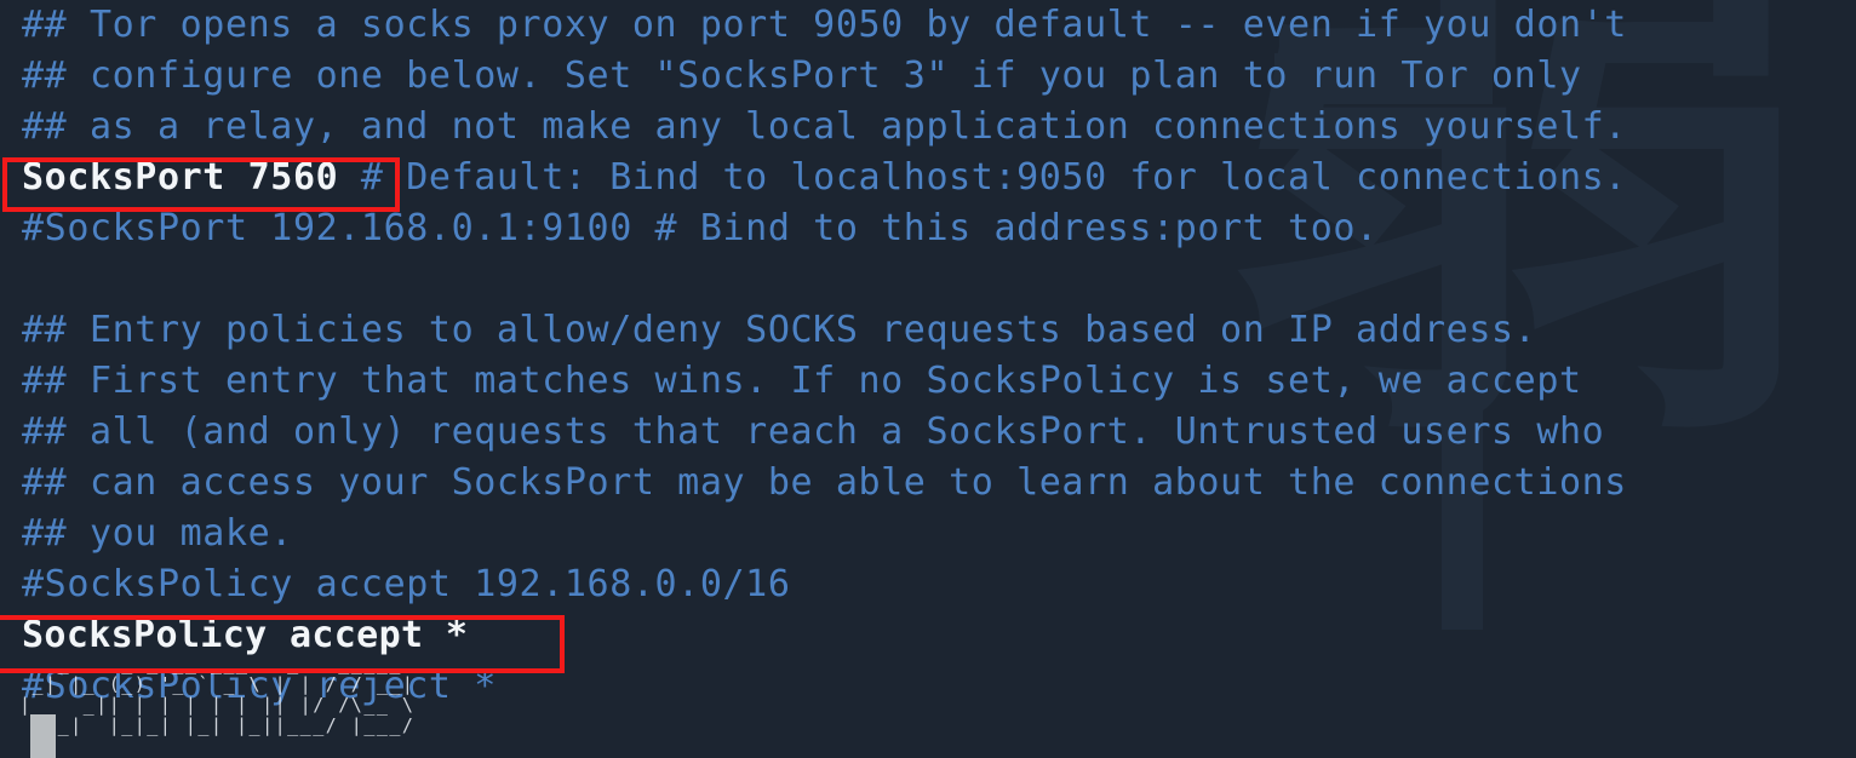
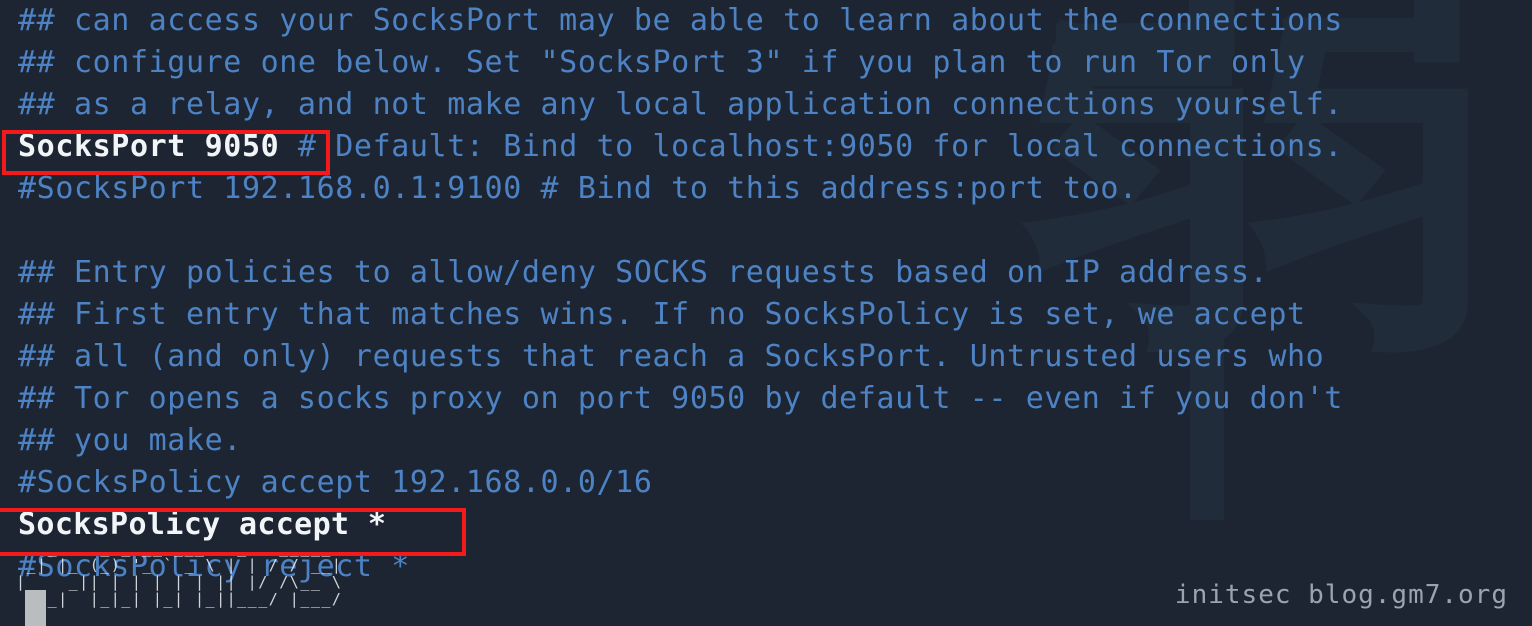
  弱
- ## Tor opens a socks proxy on port 9050 by default -- even if you don't
+ ## can access your SocksPort may be able to learn about the connections
  ## configure one below. Set "SocksPort 3" if you plan to run Tor only
  ## as a relay, and not make any local application connections yourself.
- SocksPort 7560 # Default: Bind to localhost:9050 for local connections.
+ SocksPort 9050 # Default: Bind to localhost:9050 for local connections.
  #SocksPort 192.168.0.1:9100 # Bind to this address:port too.
  ## Entry policies to allow/deny SOCKS requests based on IP address.
  ## First entry that matches wins. If no SocksPolicy is set, we accept
  ## all (and only) requests that reach a SocksPort. Untrusted users who
- ## can access your SocksPort may be able to learn about the connections
+ ## Tor opens a socks proxy on port 9050 by default -- even if you don't
  ## you make.
  #SocksPolicy accept 192.168.0.0/16
  SocksPolicy accept *
  #SocksPolicy reject *
  _ _ _ __ ___ _ _____
  _| |_ (_) '_ ` _ \ | | / / __|
  |_ _|| | | | | | || |/ /\__ \
  _| |_|_| |_| |_||___/ |___/
+ initsec blog.gm7.org
